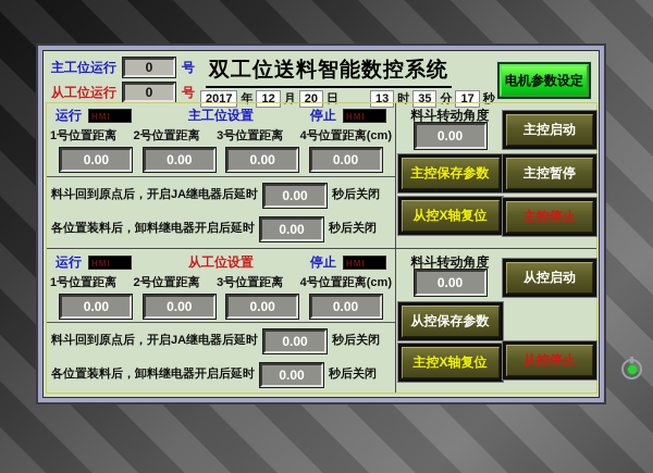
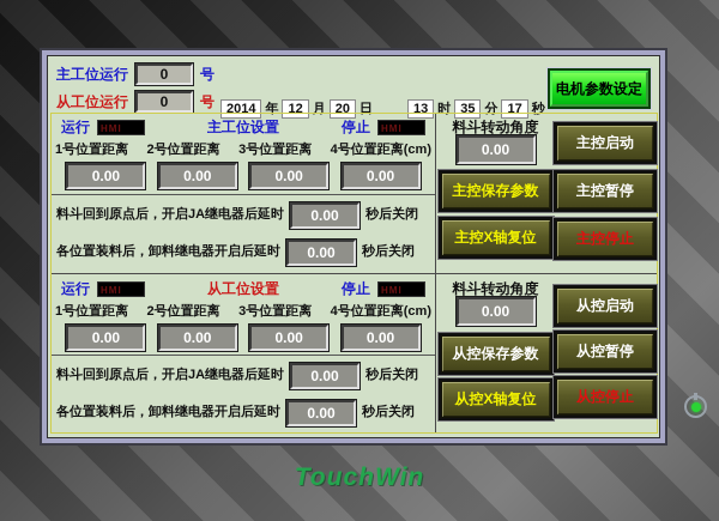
  主工位运行
  0
  号
  从工位运行
  0
  号
- 双工位送料智能数控系统
- 2017
+ 2014
  年
  12
  月
  20
  日
  13
  时
  35
  分
  17
  秒
  电机参数设定
  运行
  HMI
  主工位设置
  停止
  HMI
  1号位置距离
  2号位置距离
  3号位置距离
  4号位置距离(cm)
  0.00
  0.00
  0.00
  0.00
  料斗回到原点后，开启JA继电器后延时
  0.00
  秒后关闭
  各位置装料后，卸料继电器开启后延时
  0.00
  秒后关闭
  运行
  HMI
  从工位设置
  停止
  HMI
  1号位置距离
  2号位置距离
  3号位置距离
  4号位置距离(cm)
  0.00
  0.00
  0.00
  0.00
  料斗回到原点后，开启JA继电器后延时
  0.00
  秒后关闭
  各位置装料后，卸料继电器开启后延时
  0.00
  秒后关闭
  料斗转动角度
  0.00
  主控保存参数
- 从控X轴复位
+ 主控X轴复位
  料斗转动角度
  0.00
  从控保存参数
- 主控X轴复位
+ 从控X轴复位
  主控启动
  主控暂停
  主控停止
  从控启动
+ 从控暂停
  从控停止
+ TouchWin
